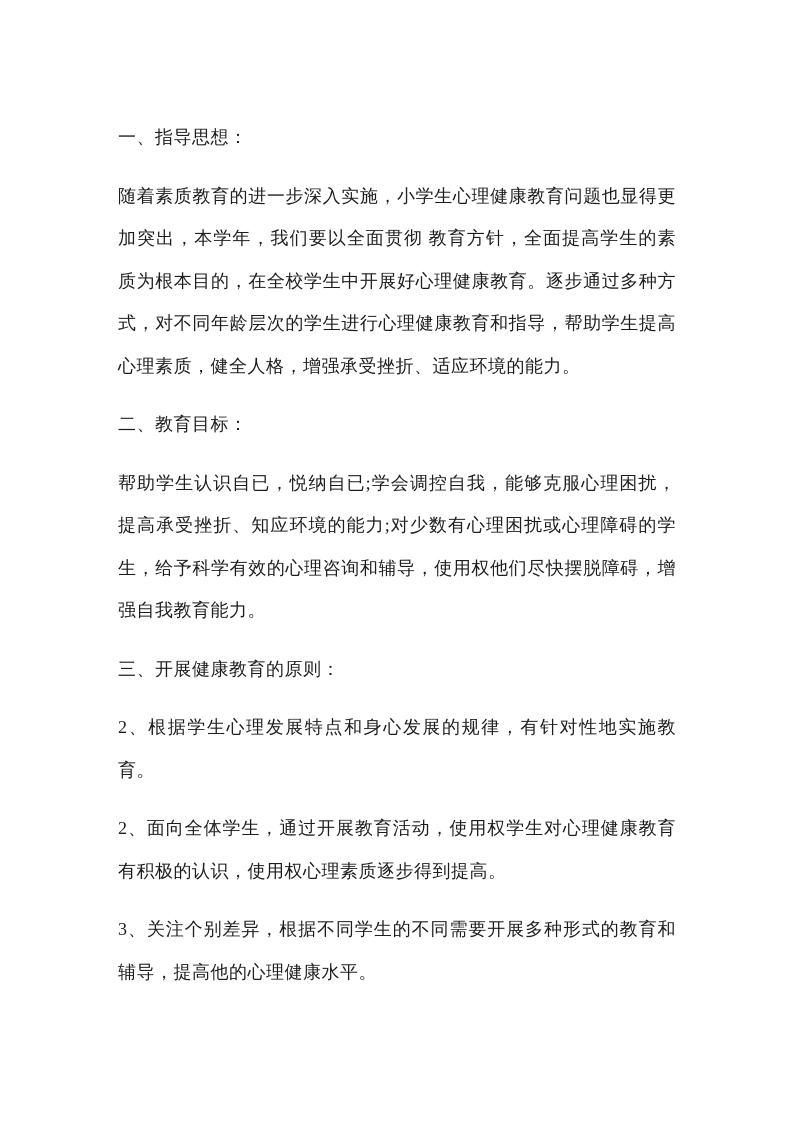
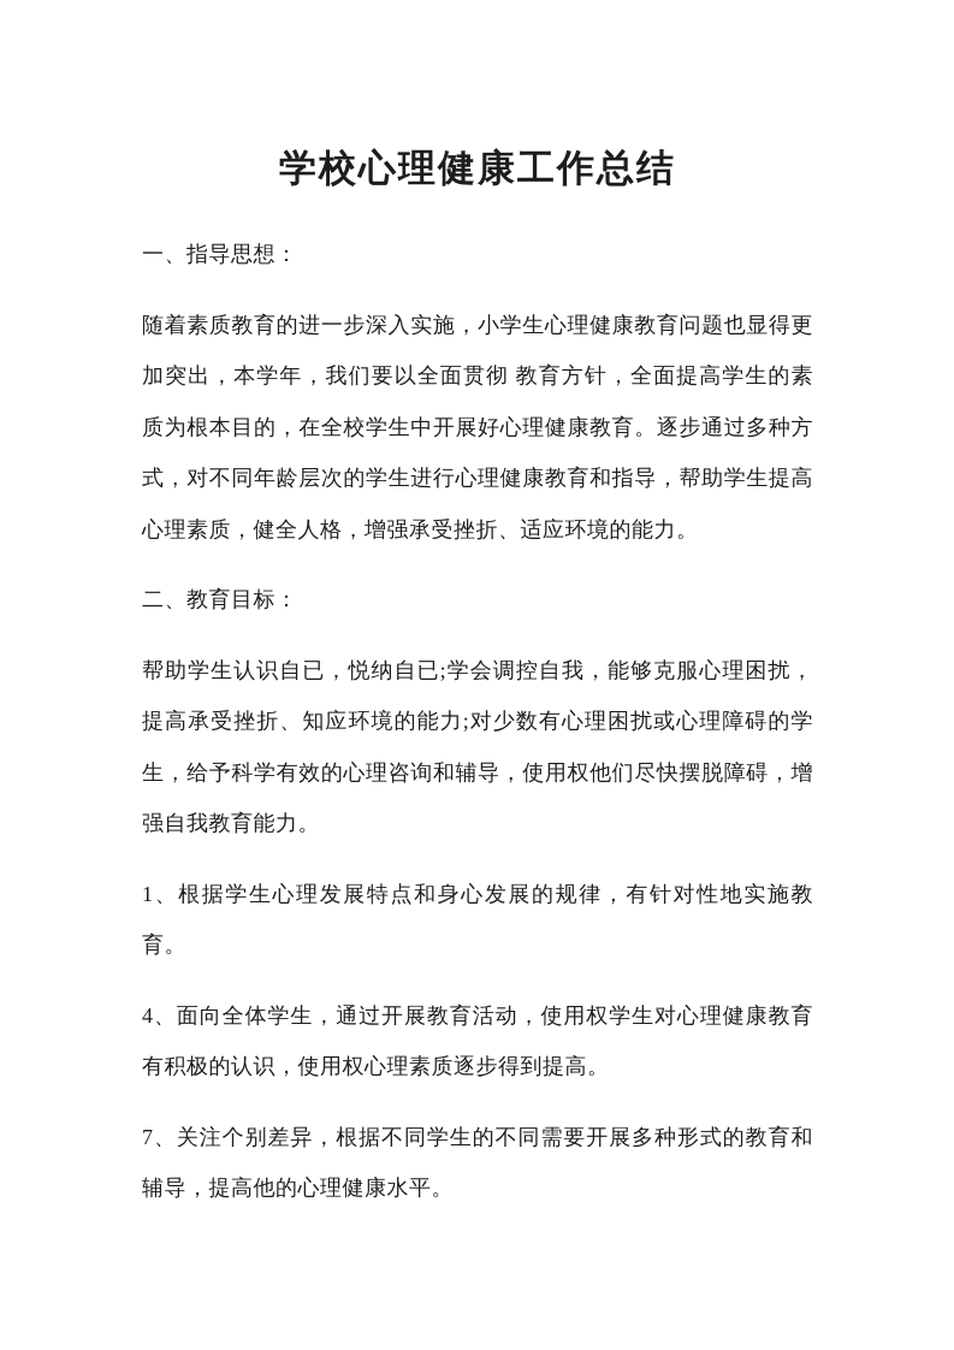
+ 学校心理健康工作总结
  一、指导思想：
  随着素质教育的进一步深入实施，小学生心理健康教育问题也显得更加突出，本学年，我们要以全面贯彻 教育方针，全面提高学生的素质为根本目的，在全校学生中开展好心理健康教育。逐步通过多种方式，对不同年龄层次的学生进行心理健康教育和指导，帮助学生提高心理素质，健全人格，增强承受挫折、适应环境的能力。
  二、教育目标：
  帮助学生认识自已，悦纳自已;学会调控自我，能够克服心理困扰，提高承受挫折、知应环境的能力;对少数有心理困扰或心理障碍的学生，给予科学有效的心理咨询和辅导，使用权他们尽快摆脱障碍，增强自我教育能力。
- 三、开展健康教育的原则：
- 2、根据学生心理发展特点和身心发展的规律，有针对性地实施教育。
+ 1、根据学生心理发展特点和身心发展的规律，有针对性地实施教育。
- 2、面向全体学生，通过开展教育活动，使用权学生对心理健康教育有积极的认识，使用权心理素质逐步得到提高。
+ 4、面向全体学生，通过开展教育活动，使用权学生对心理健康教育有积极的认识，使用权心理素质逐步得到提高。
- 3、关注个别差异，根据不同学生的不同需要开展多种形式的教育和辅导，提高他的心理健康水平。
+ 7、关注个别差异，根据不同学生的不同需要开展多种形式的教育和辅导，提高他的心理健康水平。
